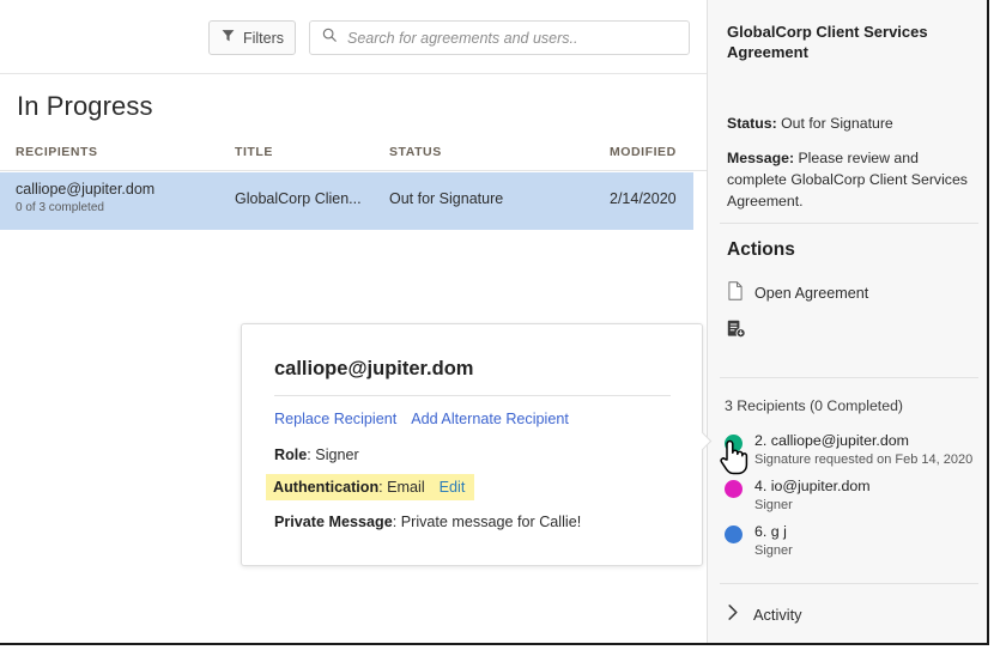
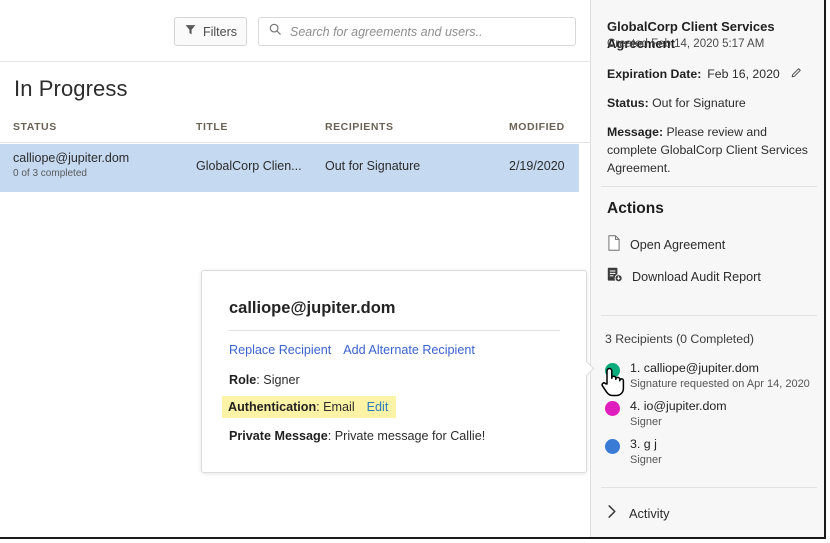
  Filters
  Search for agreements and users..
  In Progress
- RECIPIENTS
+ STATUS
  TITLE
- STATUS
+ RECIPIENTS
  MODIFIED
  calliope@jupiter.dom
  0 of 3 completed
  GlobalCorp Clien...
  Out for Signature
- 2/14/2020
+ 2/19/2020
  calliope@jupiter.dom
  Replace Recipient Add Alternate Recipient
  Role: Signer
  Private Message: Private message for Callie!
  Authentication: Email Edit
  GlobalCorp Client Services Agreement
+ Created Feb 14, 2020 5:17 AM
+ Expiration Date:
+ Feb 16, 2020
  Status: Out for Signature
  Message: Please review and complete GlobalCorp Client Services Agreement.
  Actions
  Open Agreement
+ Download Audit Report
  3 Recipients (0 Completed)
- 2. calliope@jupiter.dom
+ 1. calliope@jupiter.dom
- Signature requested on Feb 14, 2020
+ Signature requested on Apr 14, 2020
  4. io@jupiter.dom
  Signer
- 6. g j
+ 3. g j
  Signer
  Activity
